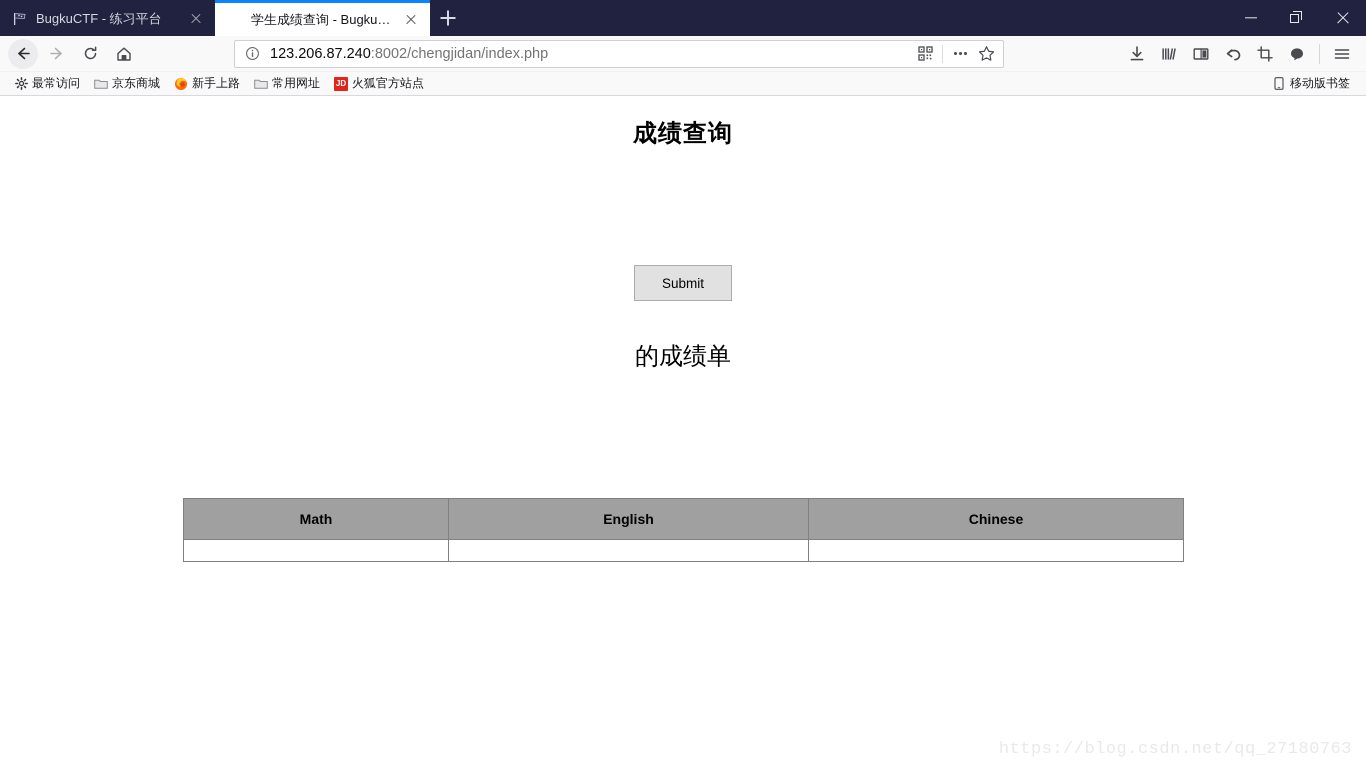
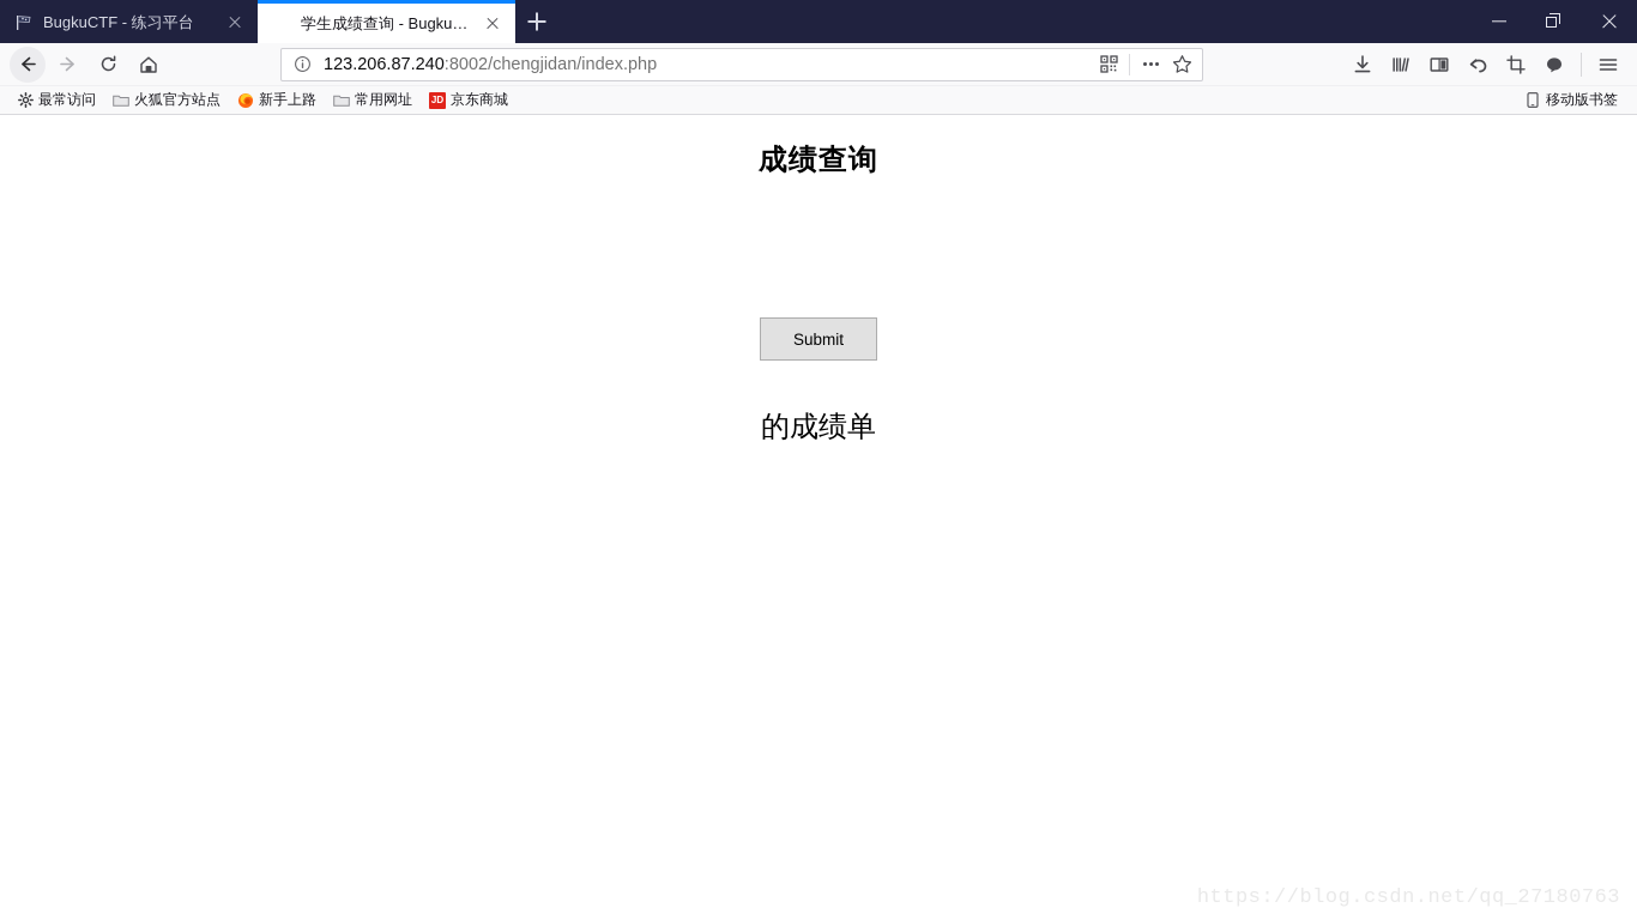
  BugkuCTF - 练习平台
  学生成绩查询 - Bugku一
  123.206.87.240:8002/chengjidan/index.php
  最常访问
- 京东商城
+ 火狐官方站点
  新手上路
  常用网址
  JD
- 火狐官方站点
+ 京东商城
  移动版书签
  成绩查询
  Submit
  的成绩单
- Math	English	Chinese
